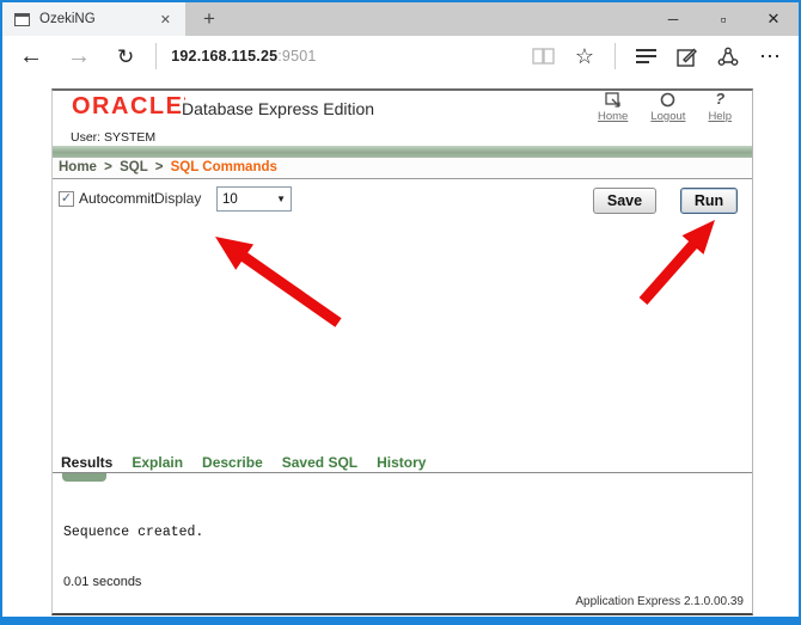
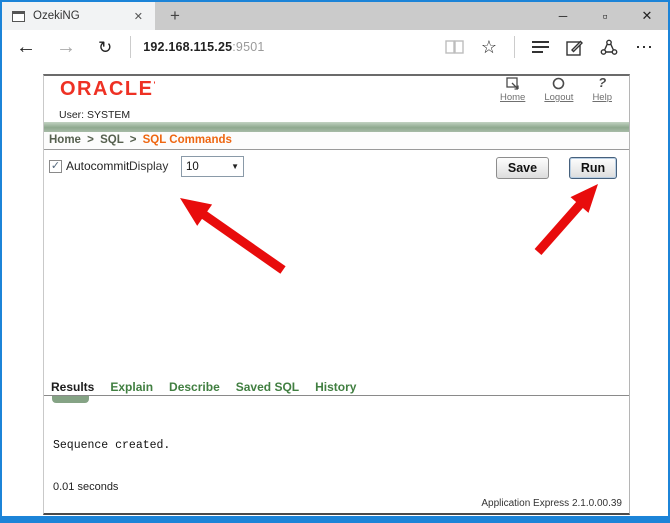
  OzekiNG
  ✕
  +
  ─
  ▫
  ✕
  ←
  →
  ↻
  192.168.115.25:9501
  ☆
  ⋯
  ORACLE'
- Database Express Edition
  Home
  Logout
  ?
  Help
  User: SYSTEM
  Home > SQL > SQL Commands
  ✓
  Autocommit
  Display
  10
  ▼
  Save
  Run
  Results
  Explain
  Describe
  Saved SQL
  History
  Sequence created.
  0.01 seconds
  Application Express 2.1.0.00.39
